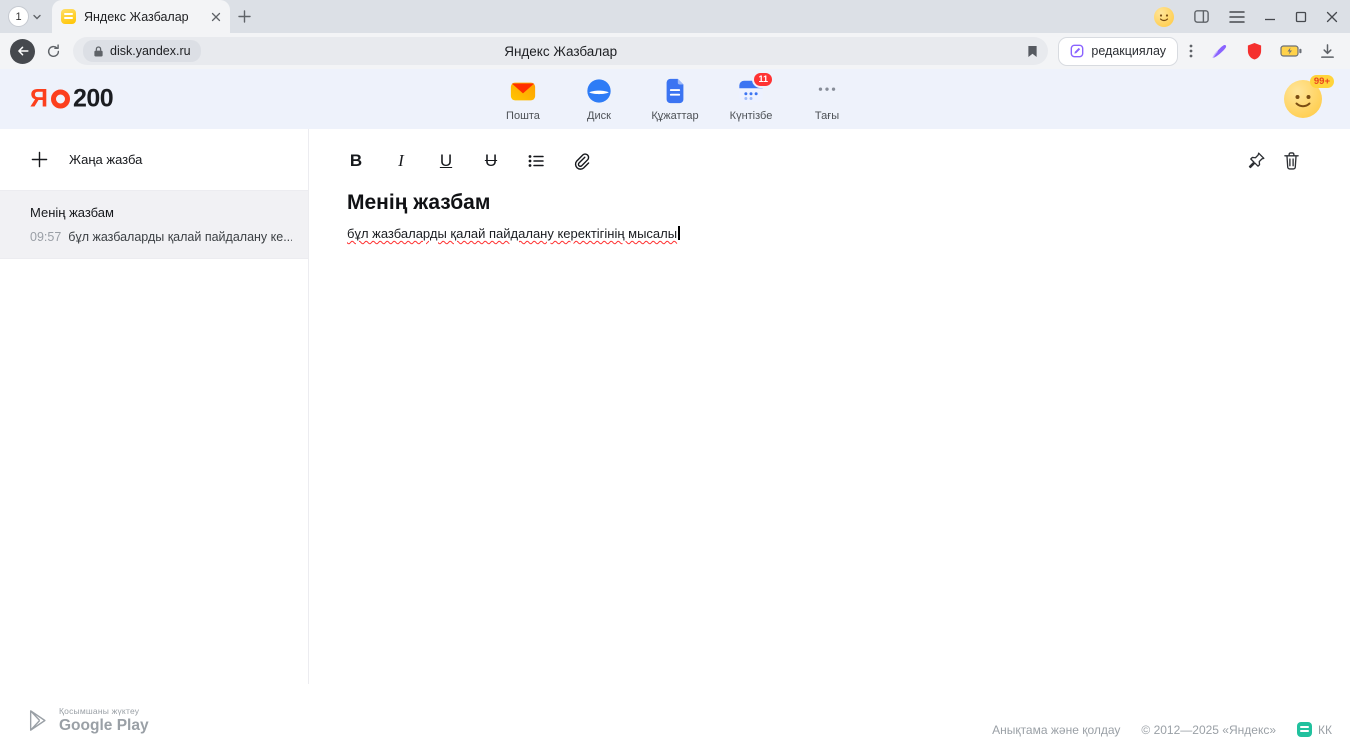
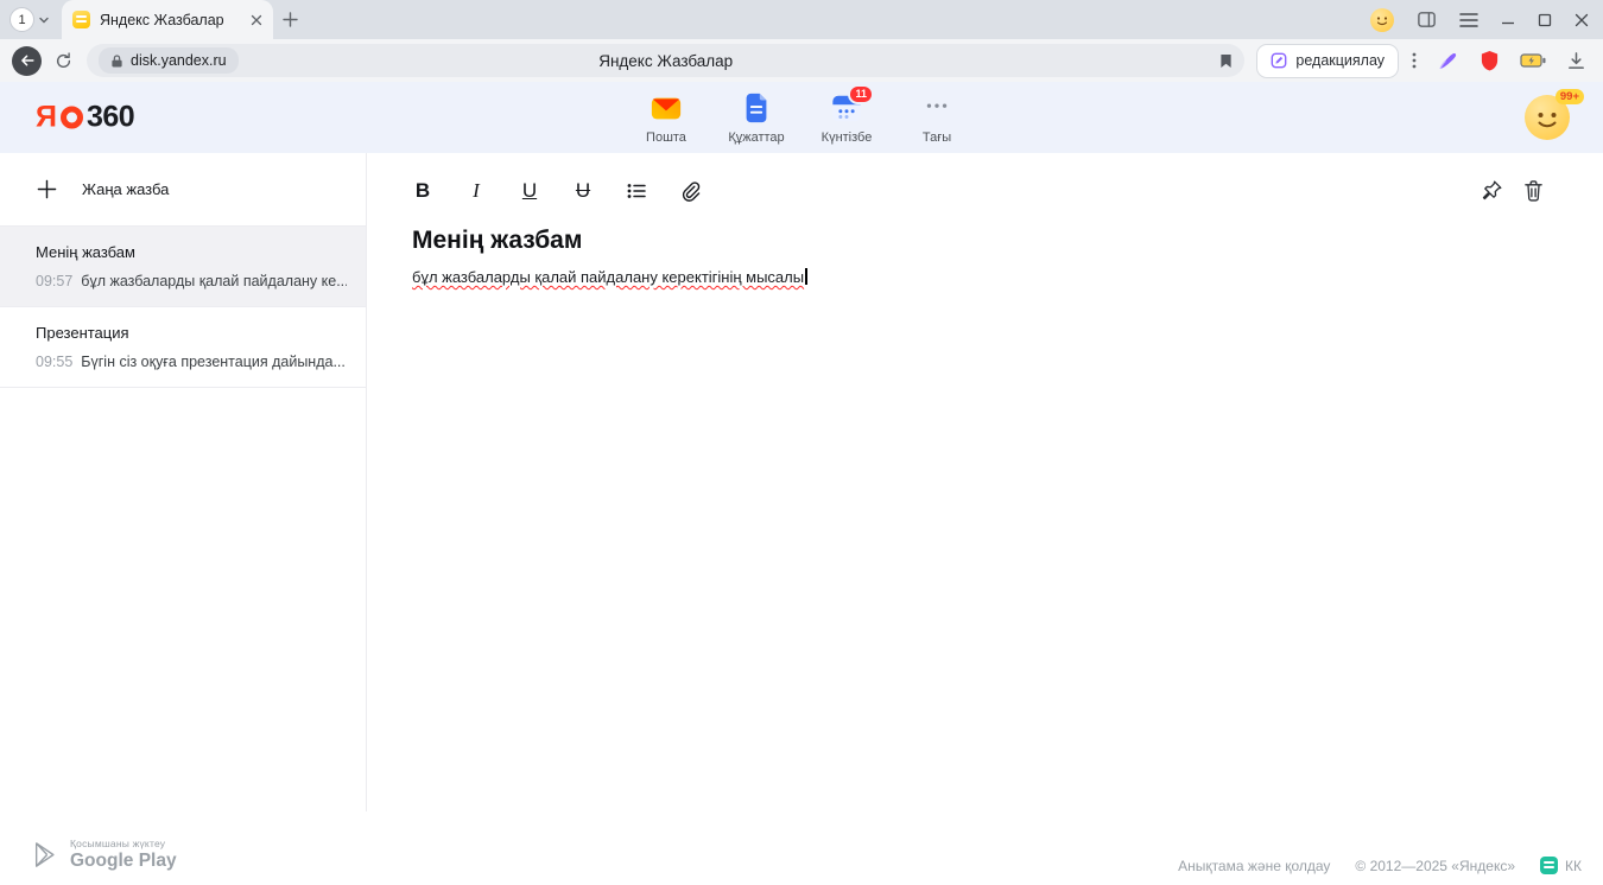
  1
  Яндекс Жазбалар
  Яндекс Жазбалар
  disk.yandex.ru
  редакциялау
  Я
- 200
+ 360
  Пошта
- Диск
  Құжаттар
  11
  Күнтізбе
  Тағы
  99+
  Жаңа жазба
  Менің жазбам
  09:57
  бұл жазбаларды қалай пайдалану ке...
+ Презентация
+ 09:55
+ Бүгін сіз оқуға презентация дайында...
  B
  I
  U
  U
  Менің жазбам
  бұл жазбаларды қалай пайдалану керектігінің мысалы
  Қосымшаны жүктеу
  Google Play
  Анықтама және қолдау
  © 2012—2025 «Яндекс»
  КК
